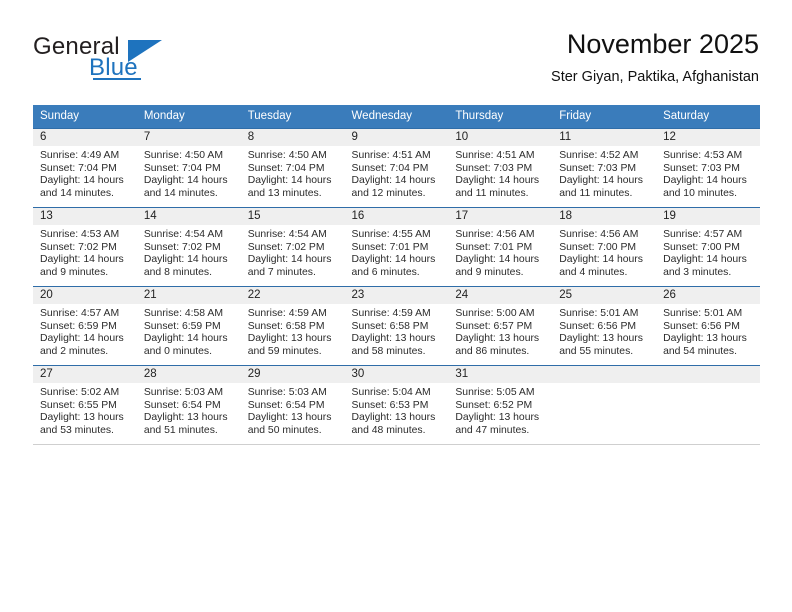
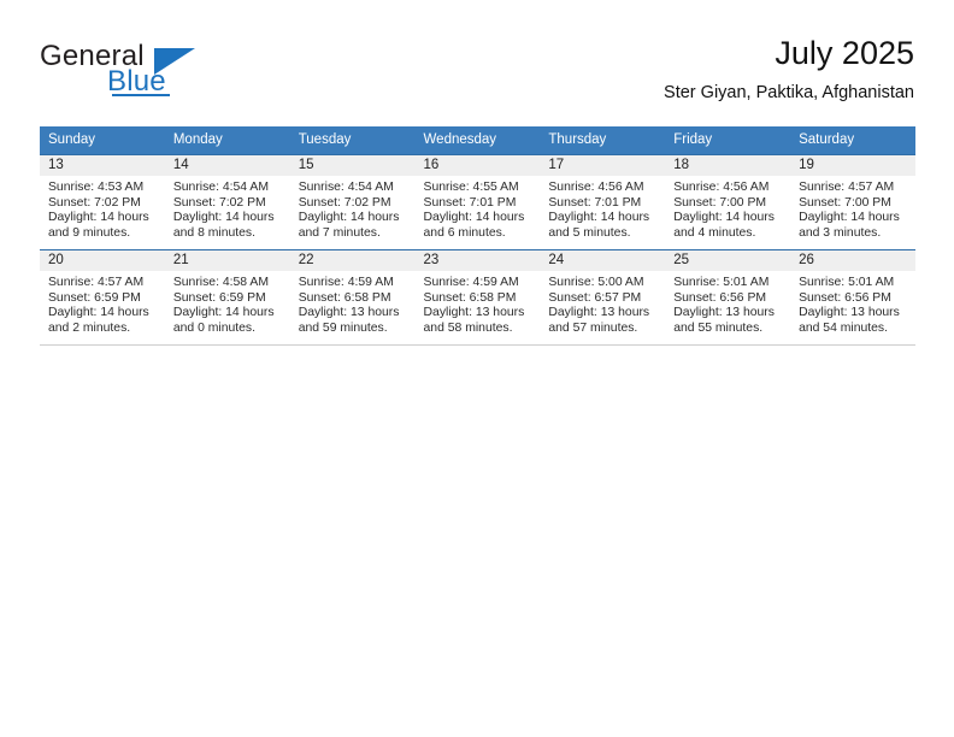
  General
  Blue
- November 2025
+ July 2025
  Ster Giyan, Paktika, Afghanistan
  Sunday	Monday	Tuesday	Wednesday	Thursday	Friday	Saturday
- 6Sunrise: 4:49 AMSunset: 7:04 PMDaylight: 14 hoursand 14 minutes.	7Sunrise: 4:50 AMSunset: 7:04 PMDaylight: 14 hoursand 14 minutes.	8Sunrise: 4:50 AMSunset: 7:04 PMDaylight: 14 hoursand 13 minutes.	9Sunrise: 4:51 AMSunset: 7:04 PMDaylight: 14 hoursand 12 minutes.	10Sunrise: 4:51 AMSunset: 7:03 PMDaylight: 14 hoursand 11 minutes.	11Sunrise: 4:52 AMSunset: 7:03 PMDaylight: 14 hoursand 11 minutes.	12Sunrise: 4:53 AMSunset: 7:03 PMDaylight: 14 hoursand 10 minutes.
- 13Sunrise: 4:53 AMSunset: 7:02 PMDaylight: 14 hoursand 9 minutes.	14Sunrise: 4:54 AMSunset: 7:02 PMDaylight: 14 hoursand 8 minutes.	15Sunrise: 4:54 AMSunset: 7:02 PMDaylight: 14 hoursand 7 minutes.	16Sunrise: 4:55 AMSunset: 7:01 PMDaylight: 14 hoursand 6 minutes.	17Sunrise: 4:56 AMSunset: 7:01 PMDaylight: 14 hoursand 9 minutes.	18Sunrise: 4:56 AMSunset: 7:00 PMDaylight: 14 hoursand 4 minutes.	19Sunrise: 4:57 AMSunset: 7:00 PMDaylight: 14 hoursand 3 minutes.
+ 13Sunrise: 4:53 AMSunset: 7:02 PMDaylight: 14 hoursand 9 minutes.	14Sunrise: 4:54 AMSunset: 7:02 PMDaylight: 14 hoursand 8 minutes.	15Sunrise: 4:54 AMSunset: 7:02 PMDaylight: 14 hoursand 7 minutes.	16Sunrise: 4:55 AMSunset: 7:01 PMDaylight: 14 hoursand 6 minutes.	17Sunrise: 4:56 AMSunset: 7:01 PMDaylight: 14 hoursand 5 minutes.	18Sunrise: 4:56 AMSunset: 7:00 PMDaylight: 14 hoursand 4 minutes.	19Sunrise: 4:57 AMSunset: 7:00 PMDaylight: 14 hoursand 3 minutes.
- 20Sunrise: 4:57 AMSunset: 6:59 PMDaylight: 14 hoursand 2 minutes.	21Sunrise: 4:58 AMSunset: 6:59 PMDaylight: 14 hoursand 0 minutes.	22Sunrise: 4:59 AMSunset: 6:58 PMDaylight: 13 hoursand 59 minutes.	23Sunrise: 4:59 AMSunset: 6:58 PMDaylight: 13 hoursand 58 minutes.	24Sunrise: 5:00 AMSunset: 6:57 PMDaylight: 13 hoursand 86 minutes.	25Sunrise: 5:01 AMSunset: 6:56 PMDaylight: 13 hoursand 55 minutes.	26Sunrise: 5:01 AMSunset: 6:56 PMDaylight: 13 hoursand 54 minutes.
+ 20Sunrise: 4:57 AMSunset: 6:59 PMDaylight: 14 hoursand 2 minutes.	21Sunrise: 4:58 AMSunset: 6:59 PMDaylight: 14 hoursand 0 minutes.	22Sunrise: 4:59 AMSunset: 6:58 PMDaylight: 13 hoursand 59 minutes.	23Sunrise: 4:59 AMSunset: 6:58 PMDaylight: 13 hoursand 58 minutes.	24Sunrise: 5:00 AMSunset: 6:57 PMDaylight: 13 hoursand 57 minutes.	25Sunrise: 5:01 AMSunset: 6:56 PMDaylight: 13 hoursand 55 minutes.	26Sunrise: 5:01 AMSunset: 6:56 PMDaylight: 13 hoursand 54 minutes.
- 27Sunrise: 5:02 AMSunset: 6:55 PMDaylight: 13 hoursand 53 minutes.	28Sunrise: 5:03 AMSunset: 6:54 PMDaylight: 13 hoursand 51 minutes.	29Sunrise: 5:03 AMSunset: 6:54 PMDaylight: 13 hoursand 50 minutes.	30Sunrise: 5:04 AMSunset: 6:53 PMDaylight: 13 hoursand 48 minutes.	31Sunrise: 5:05 AMSunset: 6:52 PMDaylight: 13 hoursand 47 minutes.
